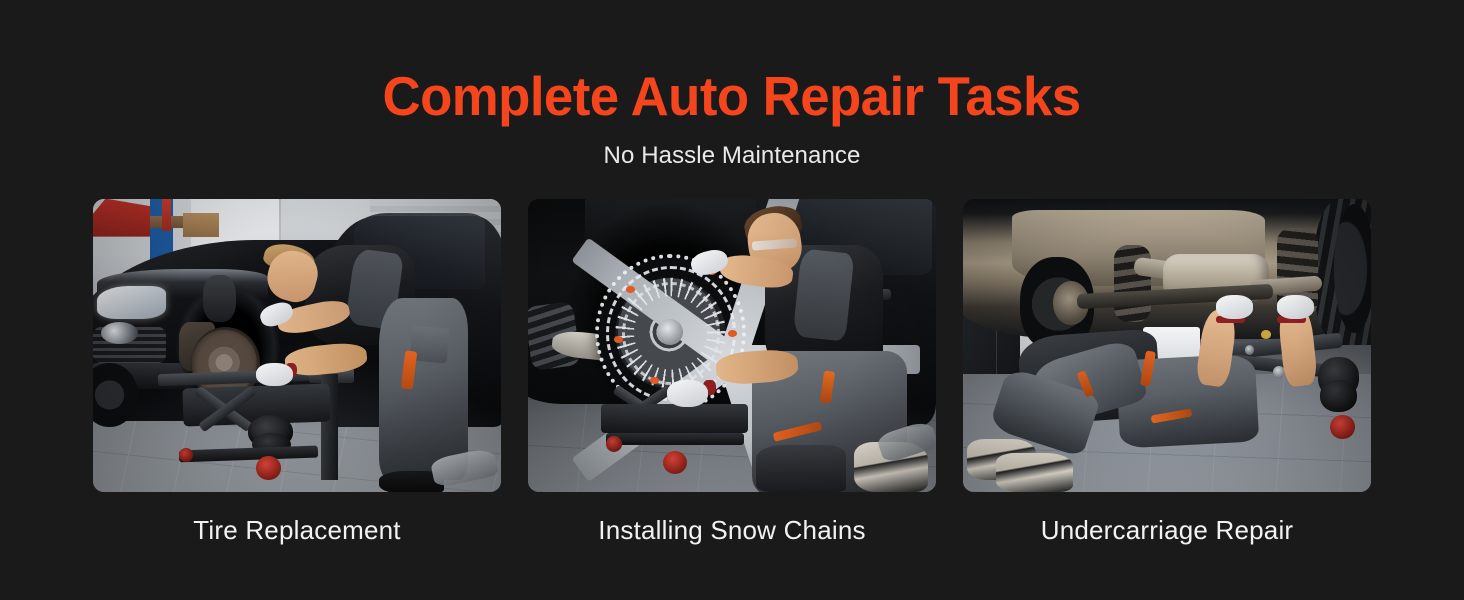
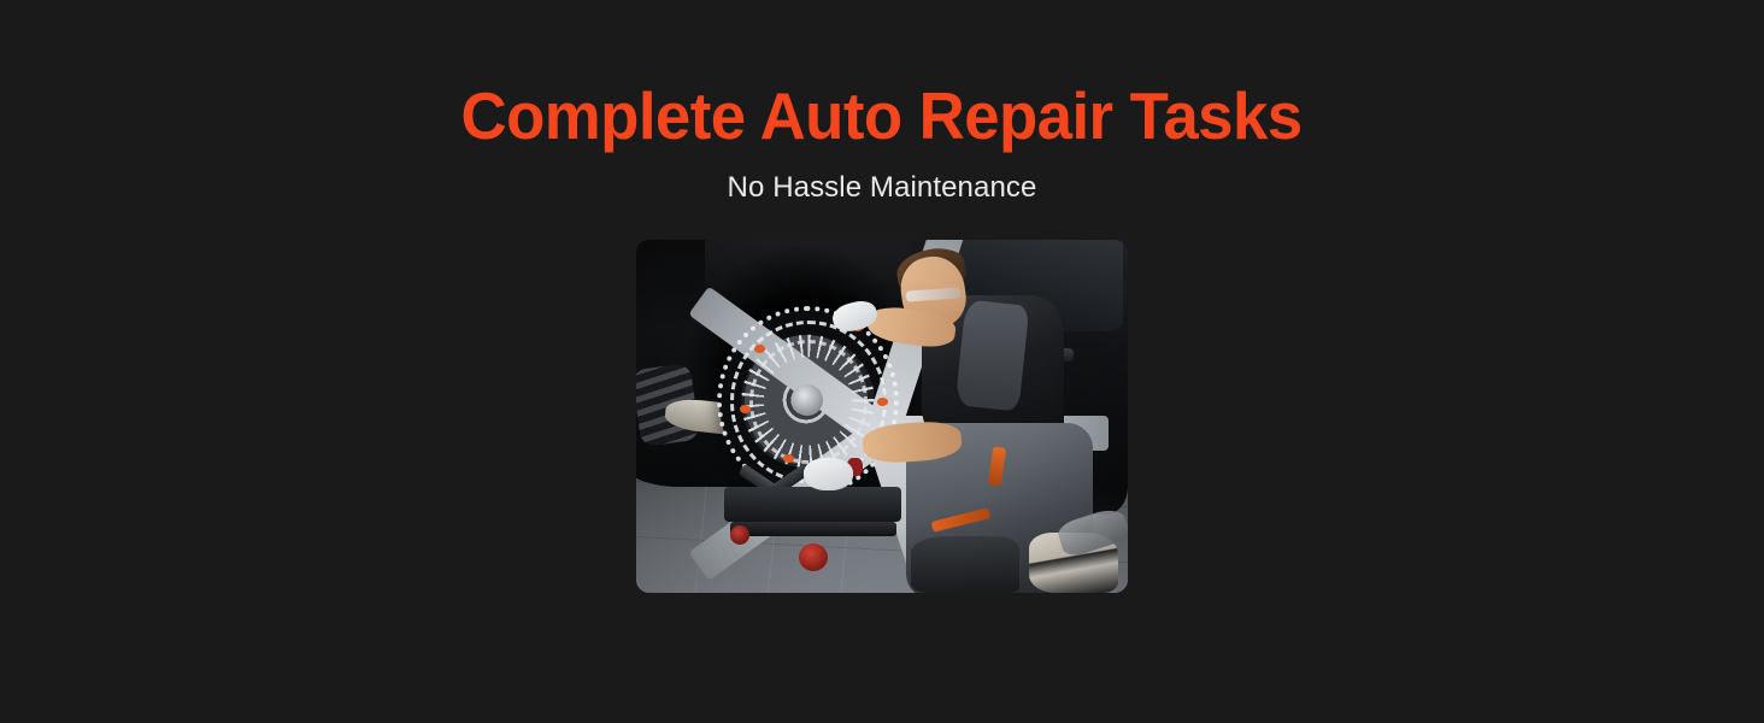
  Complete Auto Repair Tasks
  No Hassle Maintenance
- Tire Replacement
- Installing Snow Chains
- Undercarriage Repair
